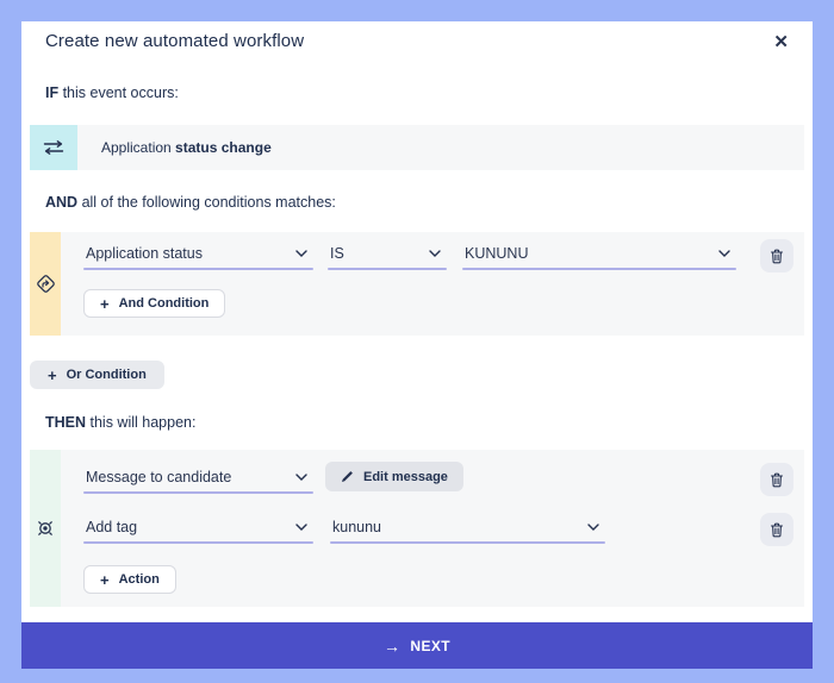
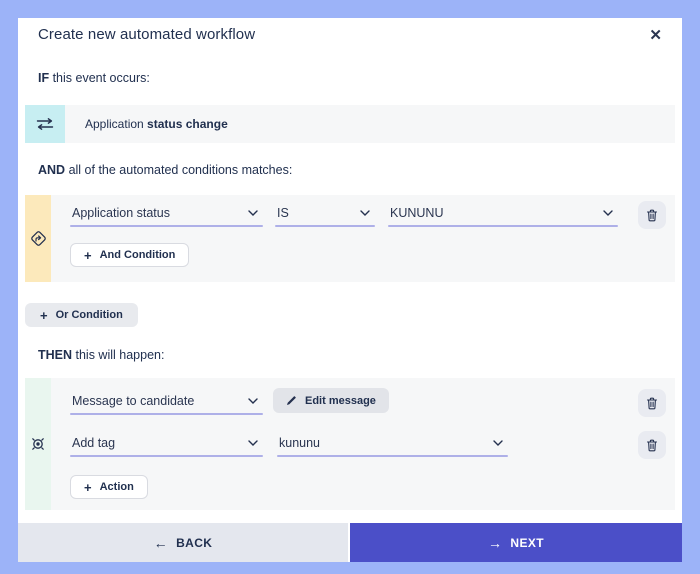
  Create new automated workflow
  ✕
  IF this event occurs:
  Application status change
- AND all of the following conditions matches:
+ AND all of the automated conditions matches:
  Application status
  IS
  KUNUNU
  +
  And Condition
  +
  Or Condition
  THEN this will happen:
  Message to candidate
  Edit message
  Add tag
  kununu
  +
  Action
+ ←
+ BACK
  →
  NEXT
